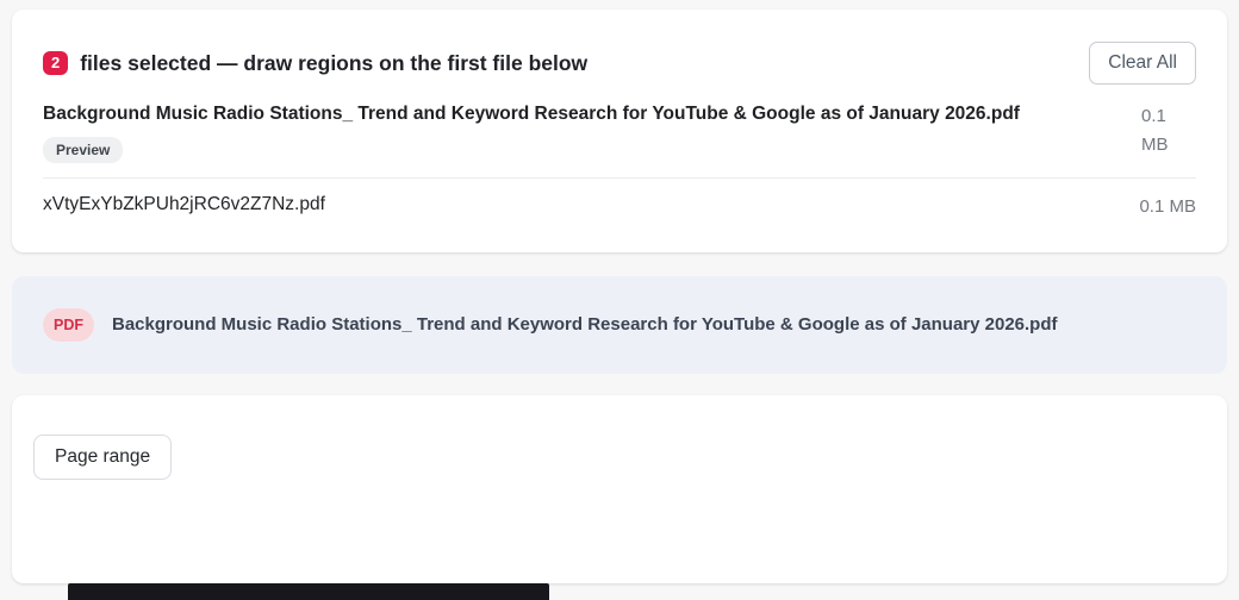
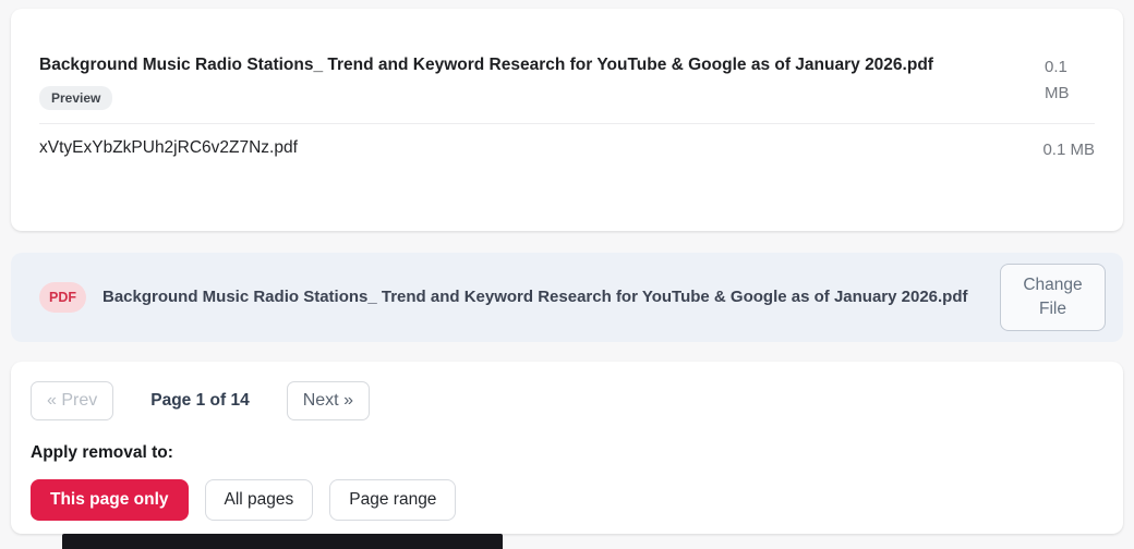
- 2
- files selected — draw regions on the first file below
- Clear All
  Background Music Radio Stations_ Trend and Keyword Research for YouTube & Google as of January 2026.pdf
  Preview
  0.1 MB
  xVtyExYbZkPUh2jRC6v2Z7Nz.pdf
  0.1 MB
  PDF
  Background Music Radio Stations_ Trend and Keyword Research for YouTube & Google as of January 2026.pdf
+ Change File
+ « Prev
+ Page 1 of 14
+ Next »
+ Apply removal to:
+ This page only
+ All pages
  Page range
